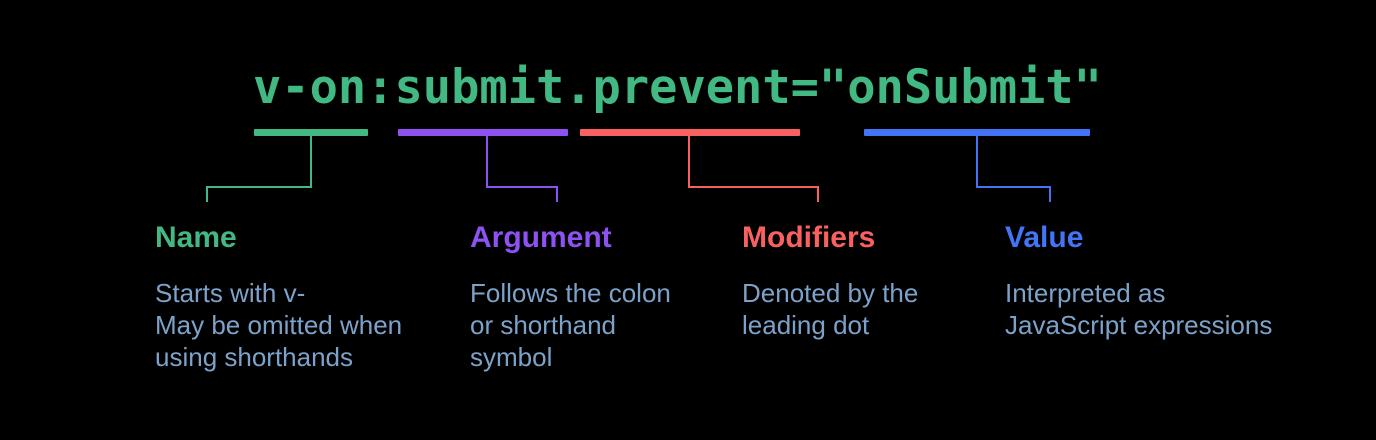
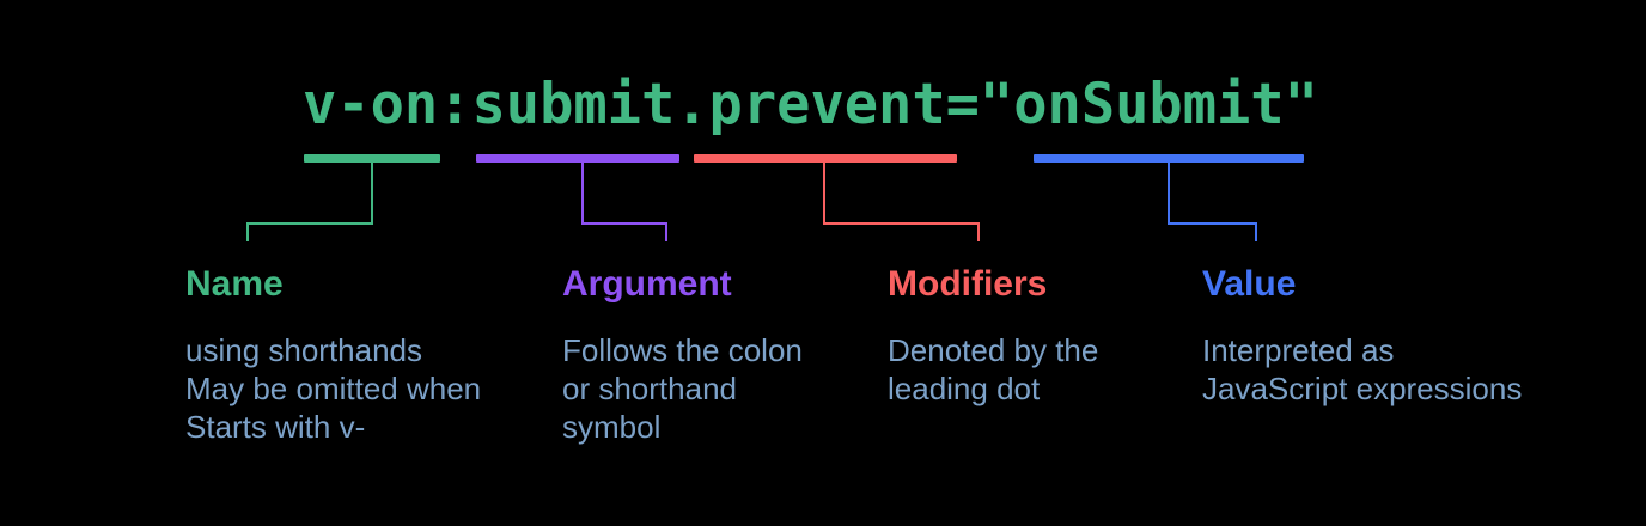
  v-on:submit.prevent="onSubmit"
  Name
- Starts with v-
+ using shorthands
  May be omitted when
- using shorthands
+ Starts with v-
  Argument
  Follows the colon
  or shorthand
  symbol
  Modifiers
  Denoted by the
  leading dot
  Value
  Interpreted as
  JavaScript expressions
